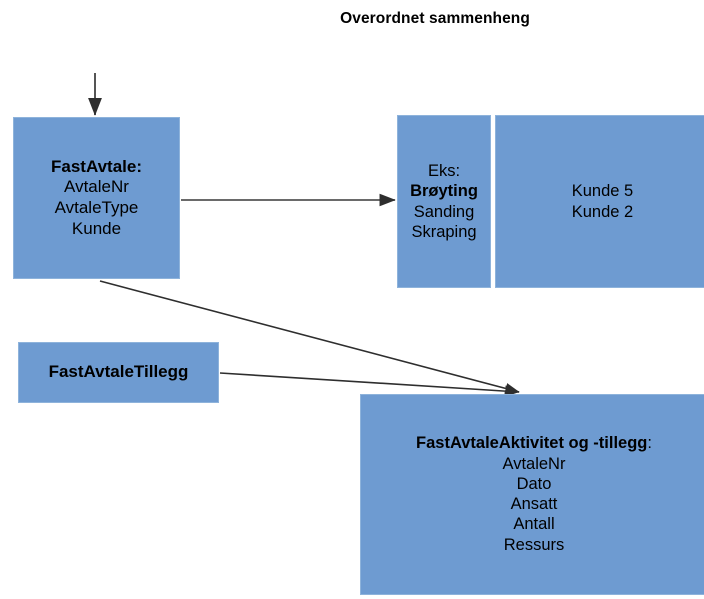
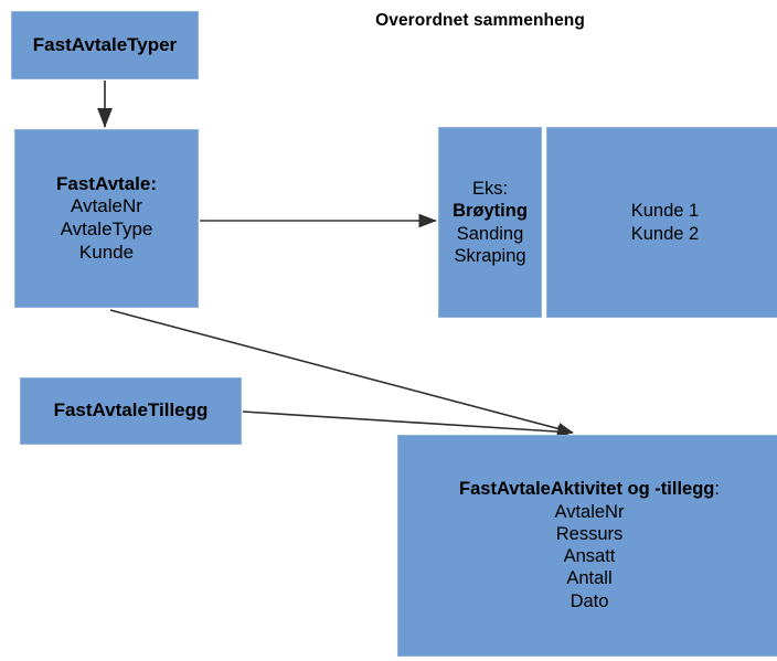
  Overordnet sammenheng
+ FastAvtaleTyper
  FastAvtale:
  AvtaleNr
  AvtaleType
  Kunde
  Eks:
  Brøyting
  Sanding
  Skraping
- Kunde 5
+ Kunde 1
  Kunde 2
  FastAvtaleTillegg
  FastAvtaleAktivitet og -tillegg:
  AvtaleNr
- Dato
+ Ressurs
  Ansatt
  Antall
- Ressurs
+ Dato
